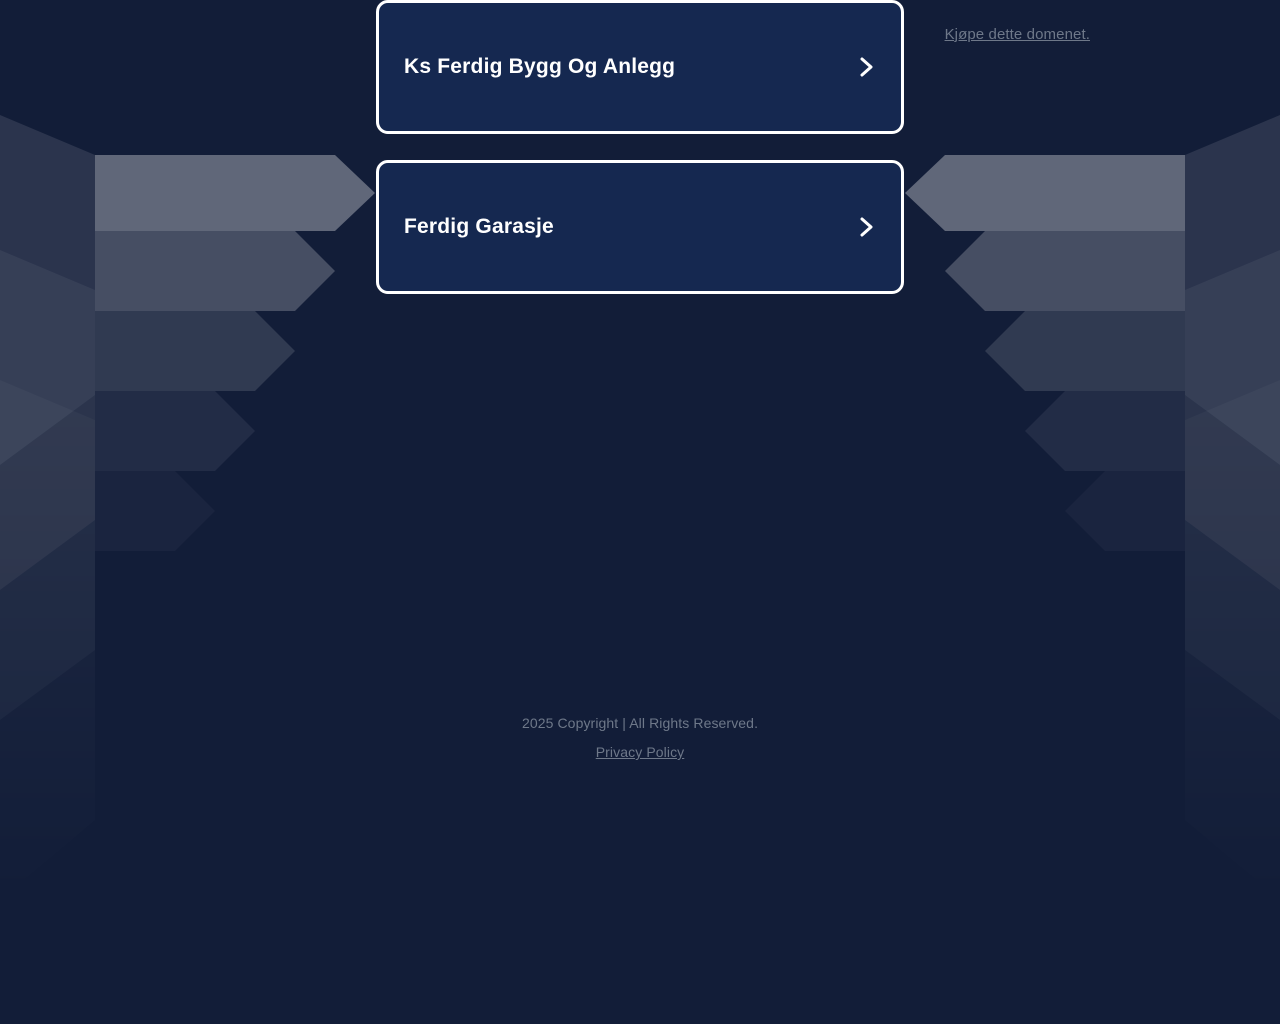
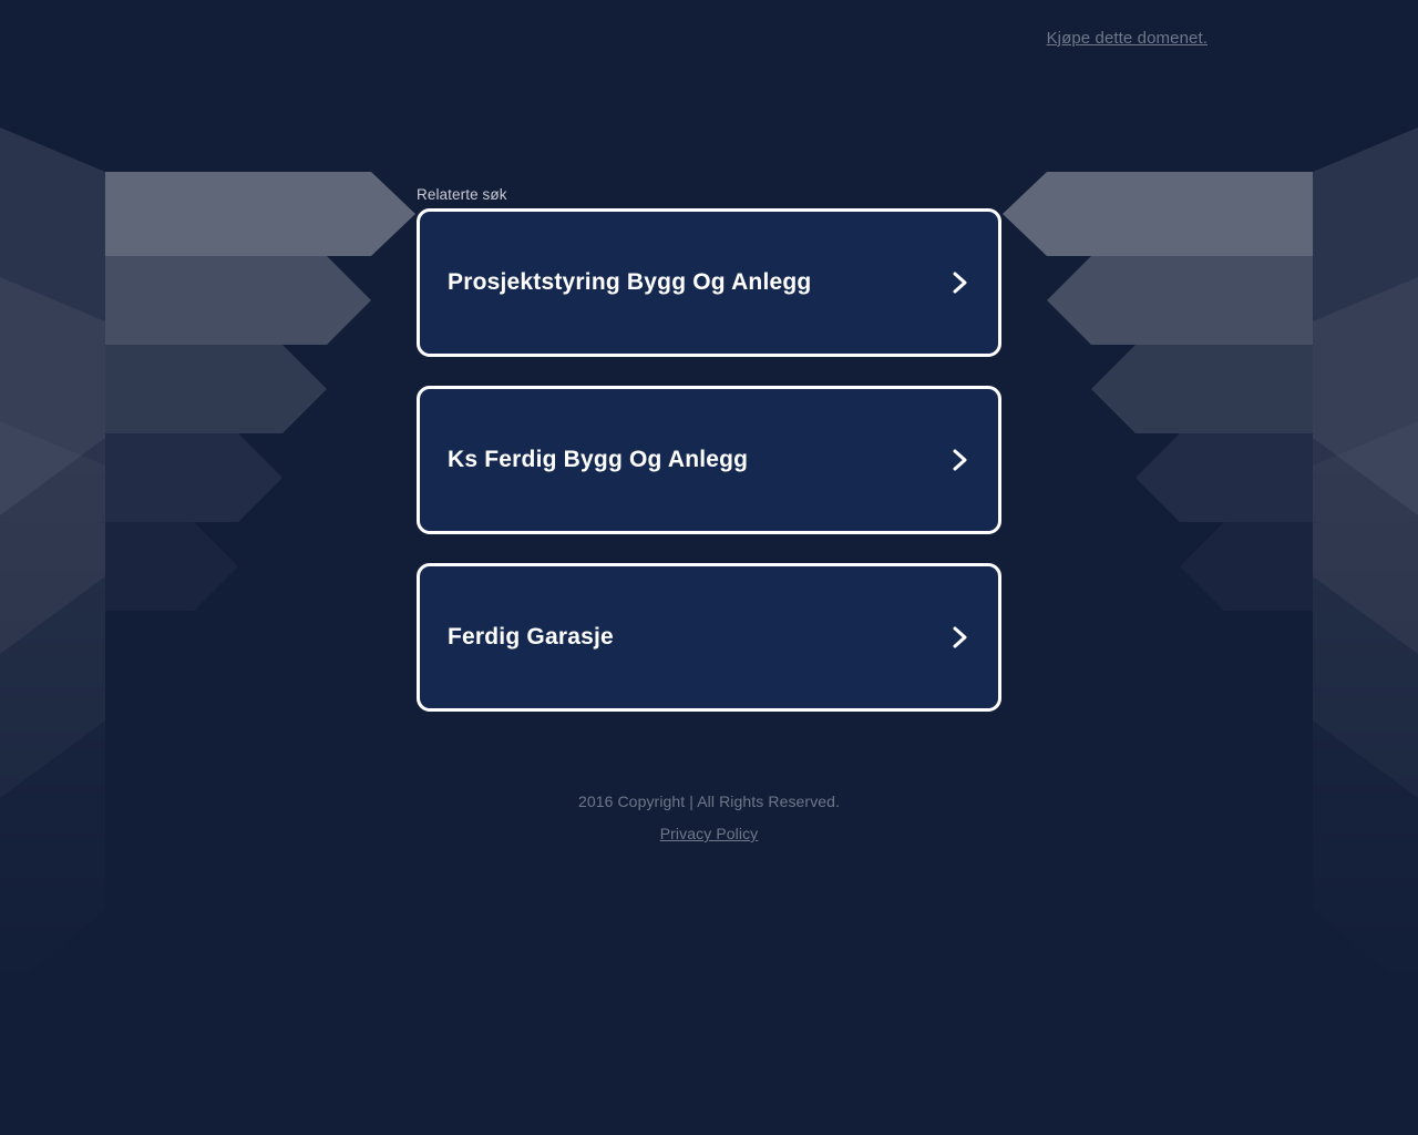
  Kjøpe dette domenet.
+ Relaterte søk
+ Prosjektstyring Bygg Og Anlegg
  Ks Ferdig Bygg Og Anlegg
  Ferdig Garasje
- 2025 Copyright | All Rights Reserved.
+ 2016 Copyright | All Rights Reserved.
  Privacy Policy
